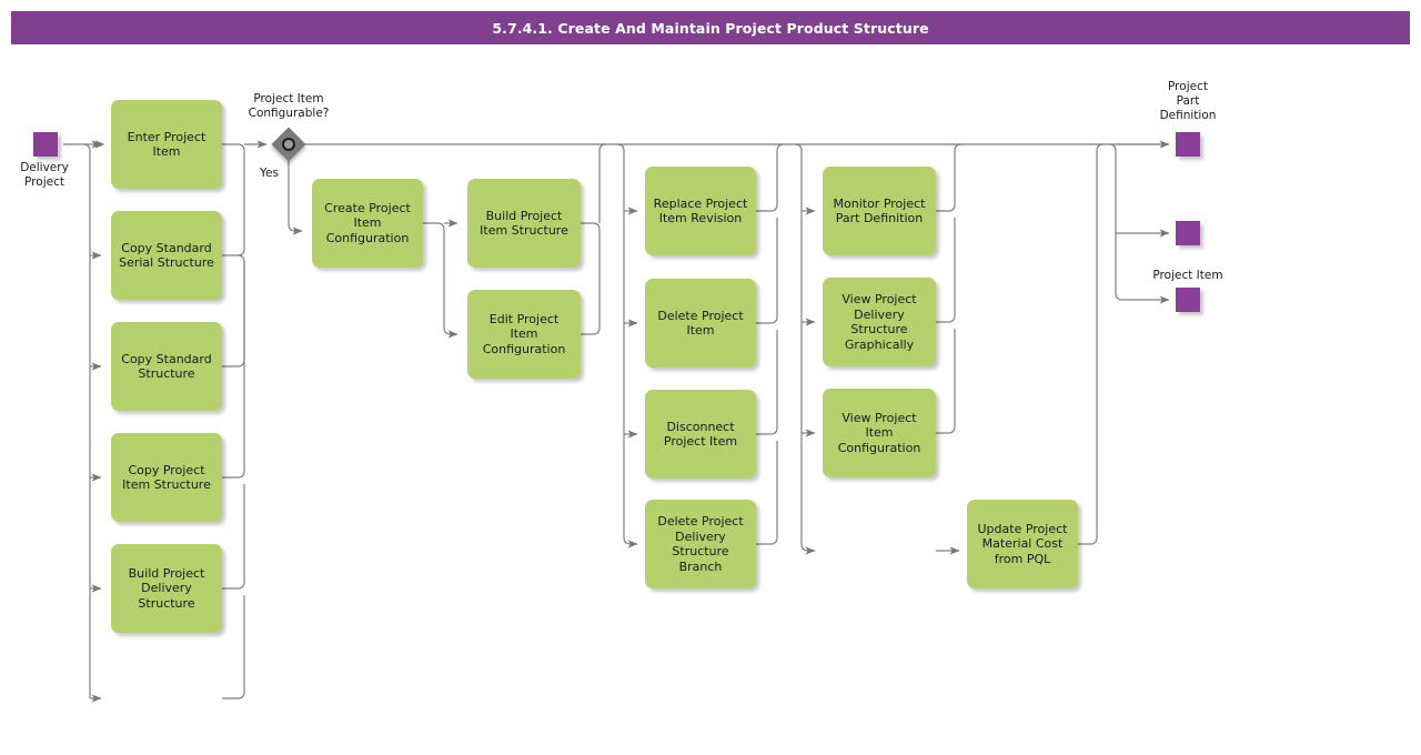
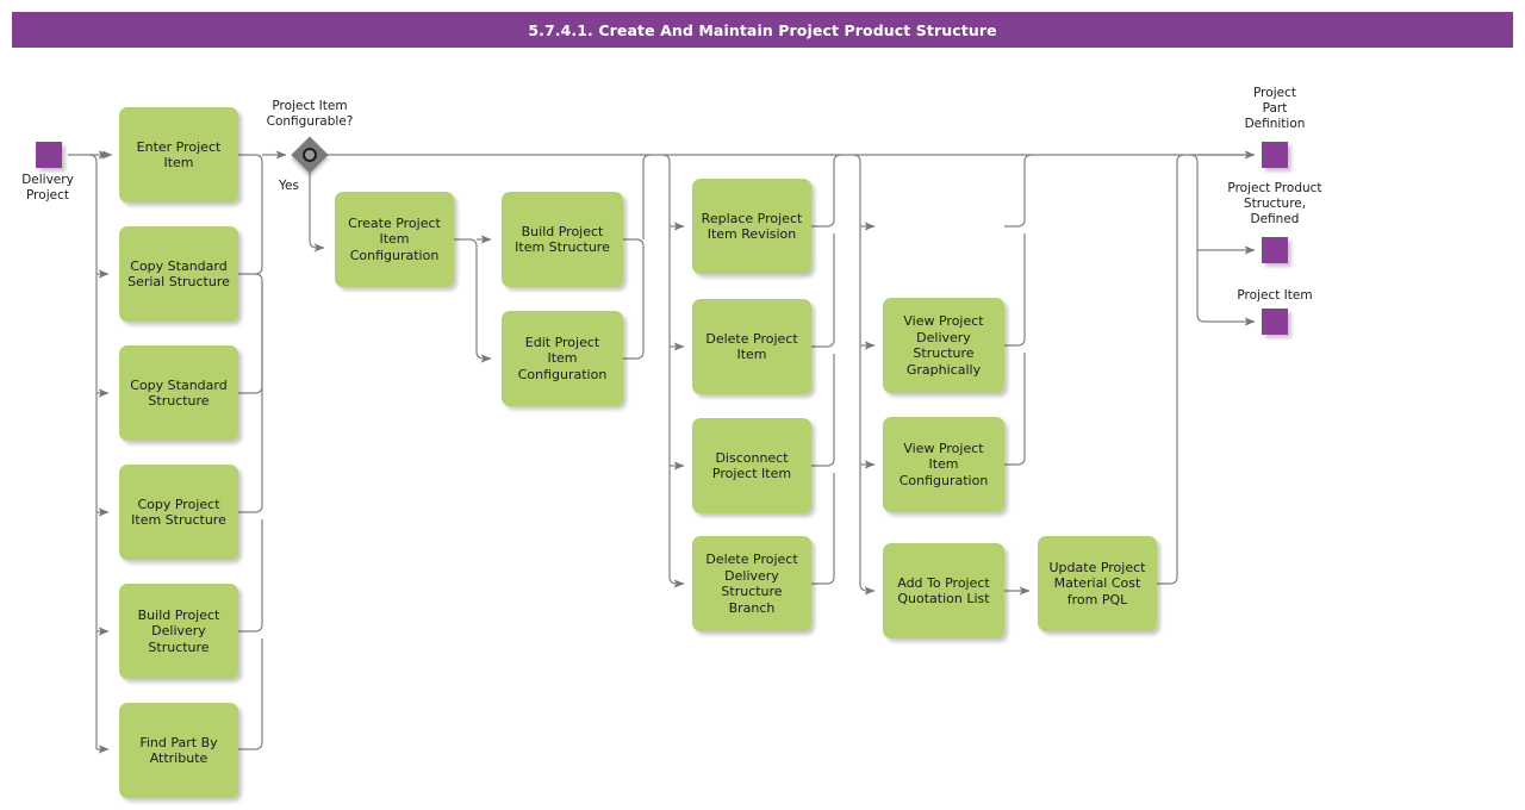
  5.7.4.1. Create And Maintain Project Product Structure
  Delivery
  Project
  Project Item
  Configurable?
  Yes
  Enter Project
  Item
  Copy Standard
  Serial Structure
  Copy Standard
  Structure
  Copy Project
  Item Structure
  Build Project
  Delivery
  Structure
+ Find Part By
+ Attribute
  Create Project
  Item
  Configuration
  Build Project
  Item Structure
  Edit Project
  Item
  Configuration
  Replace Project
  Item Revision
  Delete Project
  Item
  Disconnect
  Project Item
  Delete Project
  Delivery
  Structure
  Branch
- Monitor Project
- Part Definition
  View Project
  Delivery
  Structure
  Graphically
  View Project
  Item
  Configuration
+ Add To Project
+ Quotation List
  Update Project
  Material Cost
  from PQL
  Project
  Part
  Definition
+ Project Product
+ Structure,
+ Defined
  Project Item
